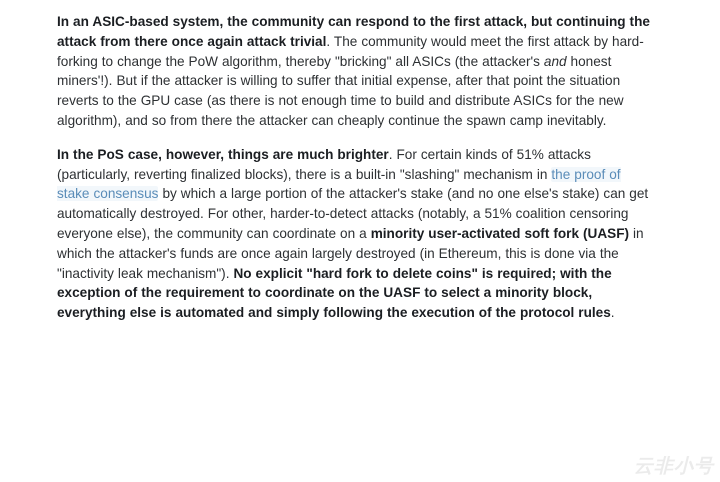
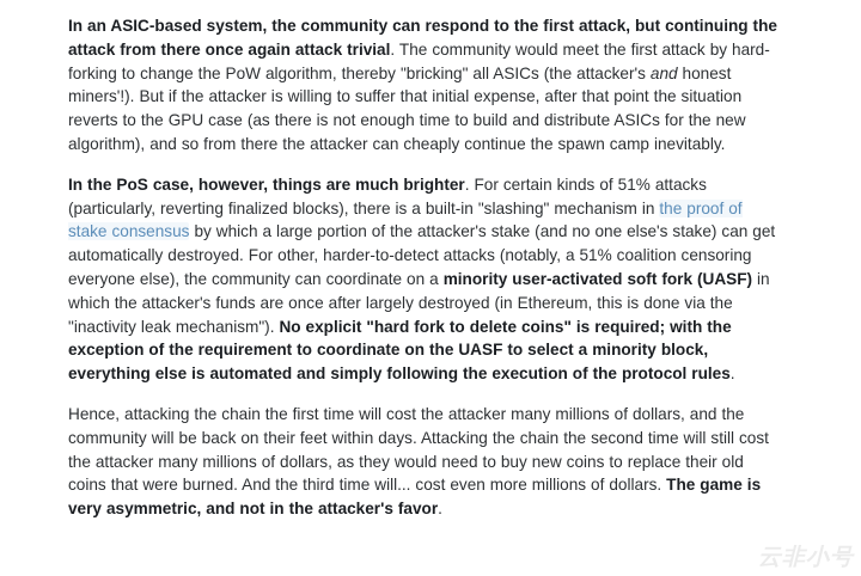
  In an ASIC-based system, the community can respond to the first attack, but continuing the attack from there once again attack trivial. The community would meet the first attack by hard-forking to change the PoW algorithm, thereby "bricking" all ASICs (the attacker's and honest miners'!). But if the attacker is willing to suffer that initial expense, after that point the situation reverts to the GPU case (as there is not enough time to build and distribute ASICs for the new algorithm), and so from there the attacker can cheaply continue the spawn camp inevitably.
- In the PoS case, however, things are much brighter. For certain kinds of 51% attacks (particularly, reverting finalized blocks), there is a built-in "slashing" mechanism in the proof of stake consensus by which a large portion of the attacker's stake (and no one else's stake) can get automatically destroyed. For other, harder-to-detect attacks (notably, a 51% coalition censoring everyone else), the community can coordinate on a minority user-activated soft fork (UASF) in which the attacker's funds are once again largely destroyed (in Ethereum, this is done via the "inactivity leak mechanism"). No explicit "hard fork to delete coins" is required; with the exception of the requirement to coordinate on the UASF to select a minority block, everything else is automated and simply following the execution of the protocol rules.
+ In the PoS case, however, things are much brighter. For certain kinds of 51% attacks (particularly, reverting finalized blocks), there is a built-in "slashing" mechanism in the proof of stake consensus by which a large portion of the attacker's stake (and no one else's stake) can get automatically destroyed. For other, harder-to-detect attacks (notably, a 51% coalition censoring everyone else), the community can coordinate on a minority user-activated soft fork (UASF) in which the attacker's funds are once after largely destroyed (in Ethereum, this is done via the "inactivity leak mechanism"). No explicit "hard fork to delete coins" is required; with the exception of the requirement to coordinate on the UASF to select a minority block, everything else is automated and simply following the execution of the protocol rules.
+ Hence, attacking the chain the first time will cost the attacker many millions of dollars, and the community will be back on their feet within days. Attacking the chain the second time will still cost the attacker many millions of dollars, as they would need to buy new coins to replace their old coins that were burned. And the third time will... cost even more millions of dollars. The game is very asymmetric, and not in the attacker's favor.
